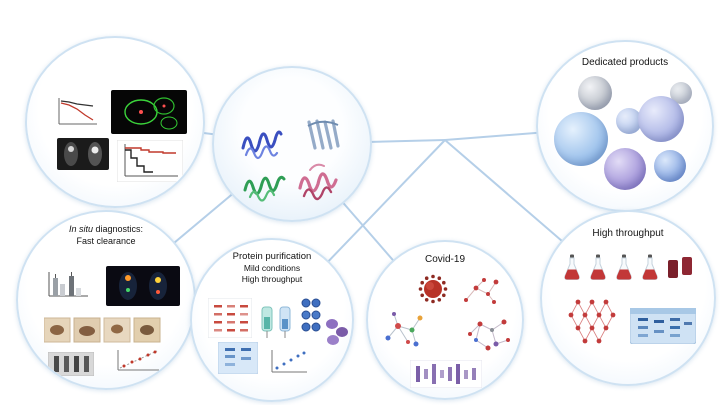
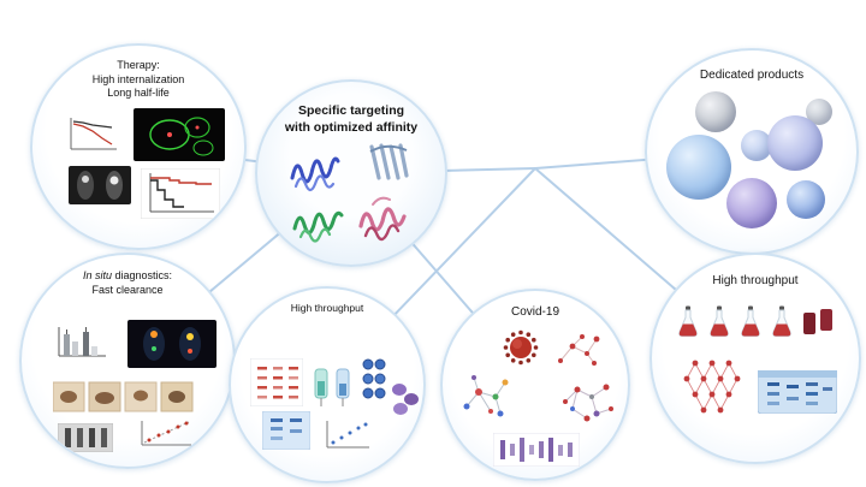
+ Therapy:
+ High internalization
+ Long half-life
+ Specific targeting
+ with optimized affinity
  Dedicated products
  In situ diagnostics:
  Fast clearance
- Protein purification
- Mild conditions
  High throughput
  Covid-19
  High throughput
